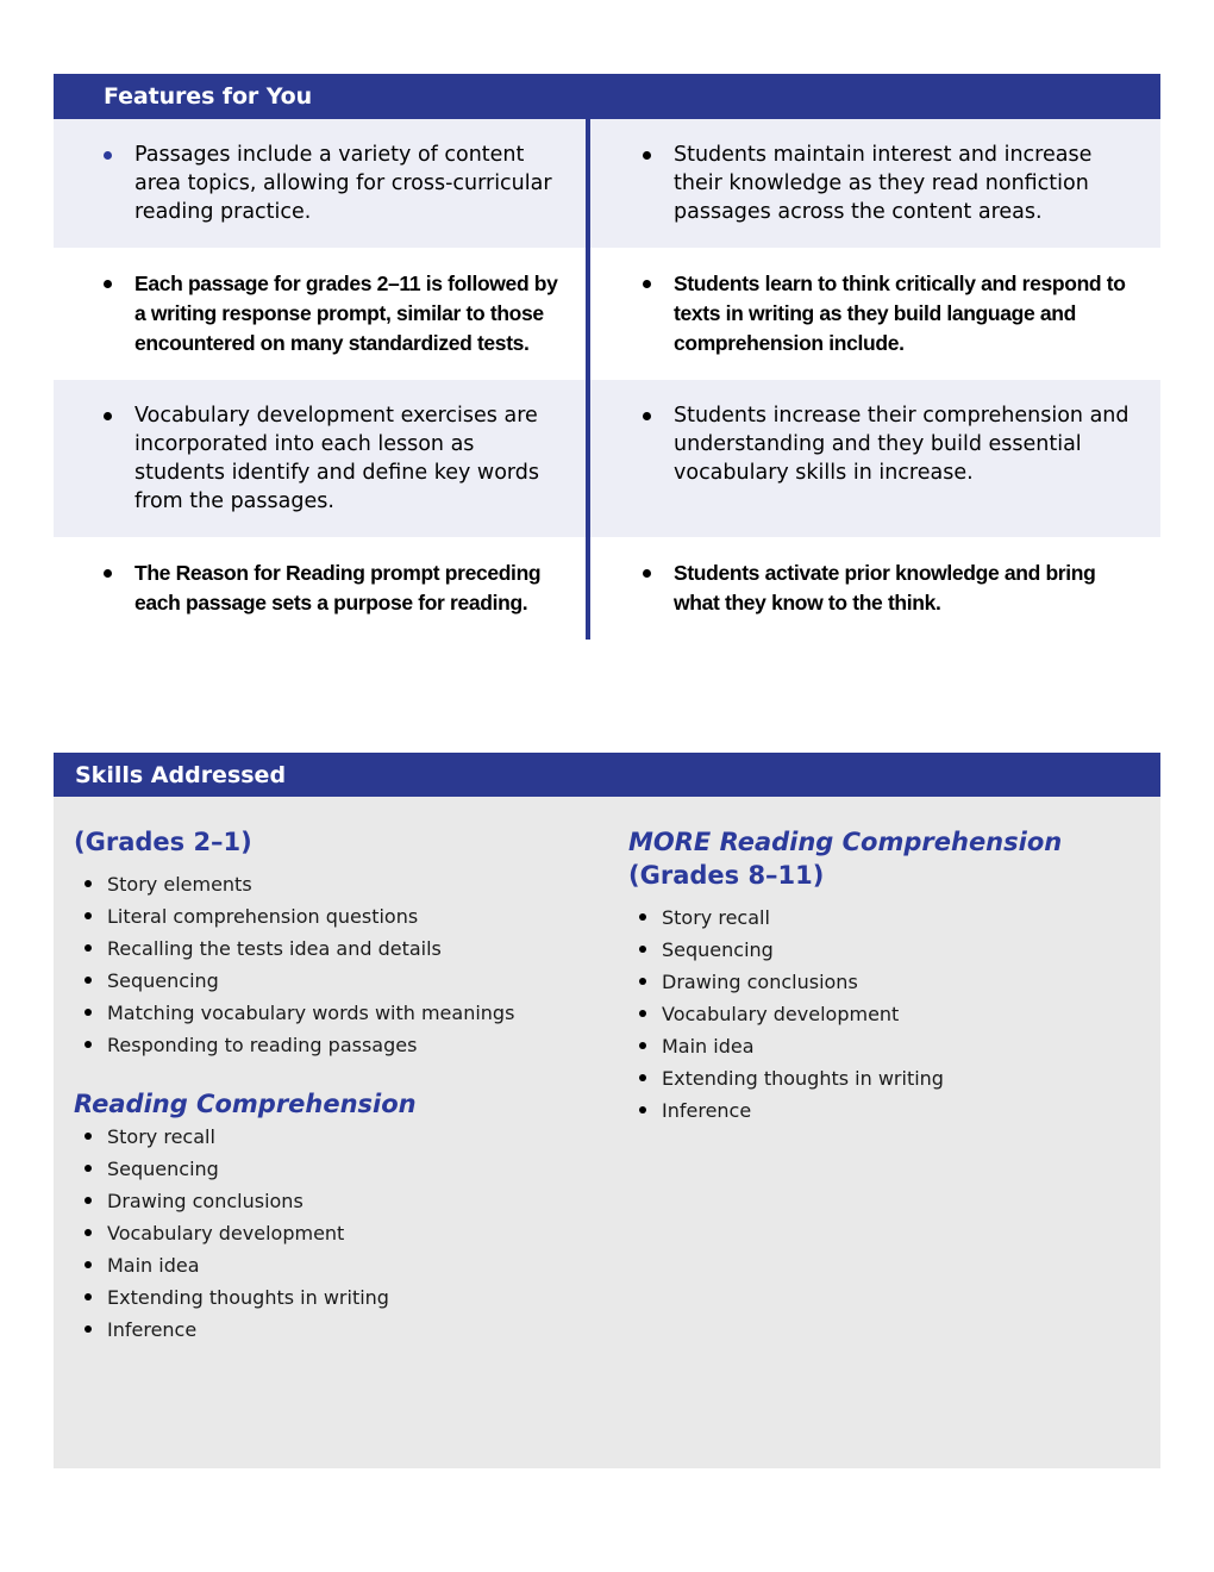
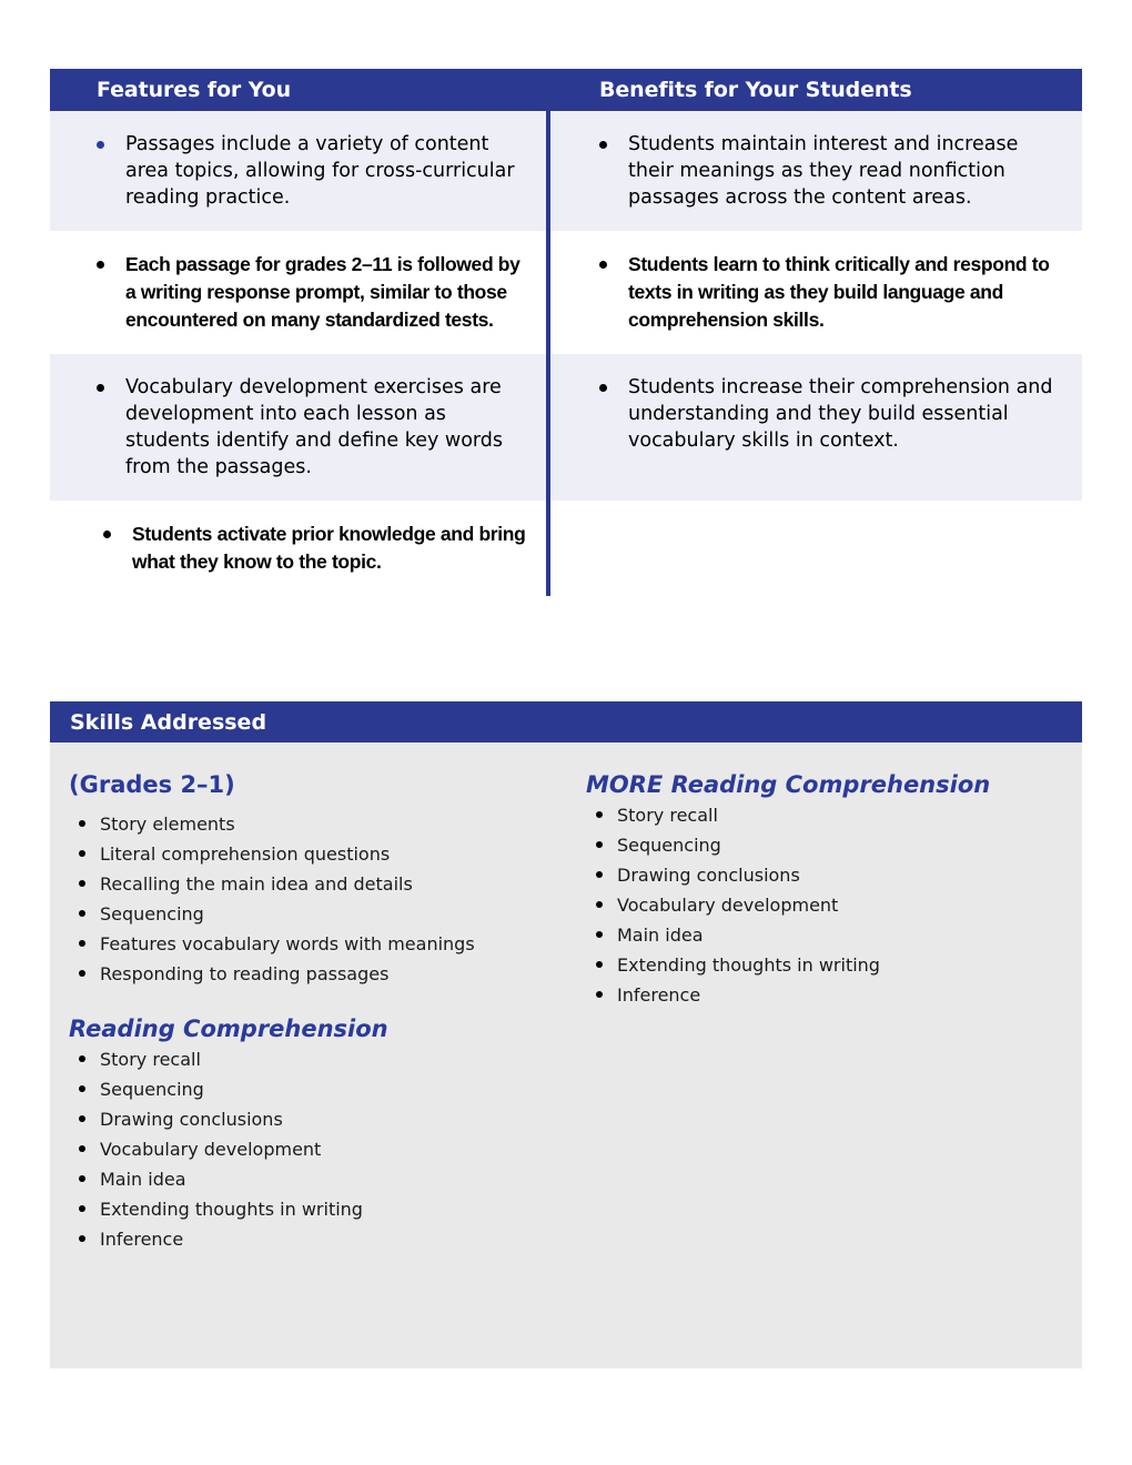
  Features for You
+ Benefits for Your Students
  Passages include a variety of content area topics, allowing for cross-curricular reading practice.
- Students maintain interest and increase their knowledge as they read nonfiction passages across the content areas.
+ Students maintain interest and increase their meanings as they read nonfiction passages across the content areas.
  Each passage for grades 2–11 is followed by a writing response prompt, similar to those encountered on many standardized tests.
- Students learn to think critically and respond to texts in writing as they build language and comprehension include.
+ Students learn to think critically and respond to texts in writing as they build language and comprehension skills.
- Vocabulary development exercises are incorporated into each lesson as students identify and define key words from the passages.
+ Vocabulary development exercises are development into each lesson as students identify and define key words from the passages.
- Students increase their comprehension and understanding and they build essential vocabulary skills in increase.
+ Students increase their comprehension and understanding and they build essential vocabulary skills in context.
- The Reason for Reading prompt preceding each passage sets a purpose for reading.
- Students activate prior knowledge and bring what they know to the think.
+ Students activate prior knowledge and bring what they know to the topic.
  Skills Addressed
  (Grades 2–1)
  Story elements
  Literal comprehension questions
- Recalling the tests idea and details
+ Recalling the main idea and details
  Sequencing
- Matching vocabulary words with meanings
+ Features vocabulary words with meanings
  Responding to reading passages
  Reading Comprehension
  Story recall
  Sequencing
  Drawing conclusions
  Vocabulary development
  Main idea
  Extending thoughts in writing
  Inference
  MORE Reading Comprehension
- (Grades 8–11)
  Story recall
  Sequencing
  Drawing conclusions
  Vocabulary development
  Main idea
  Extending thoughts in writing
  Inference
